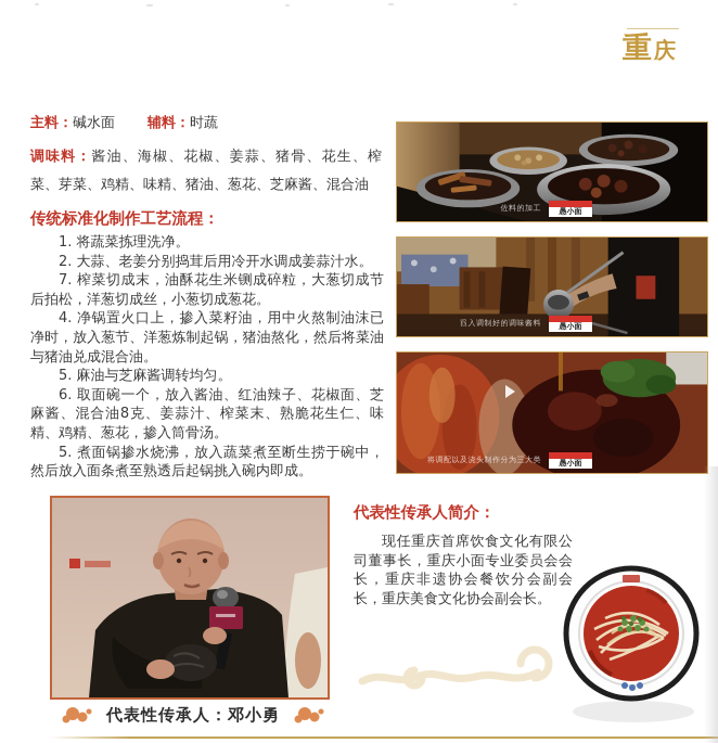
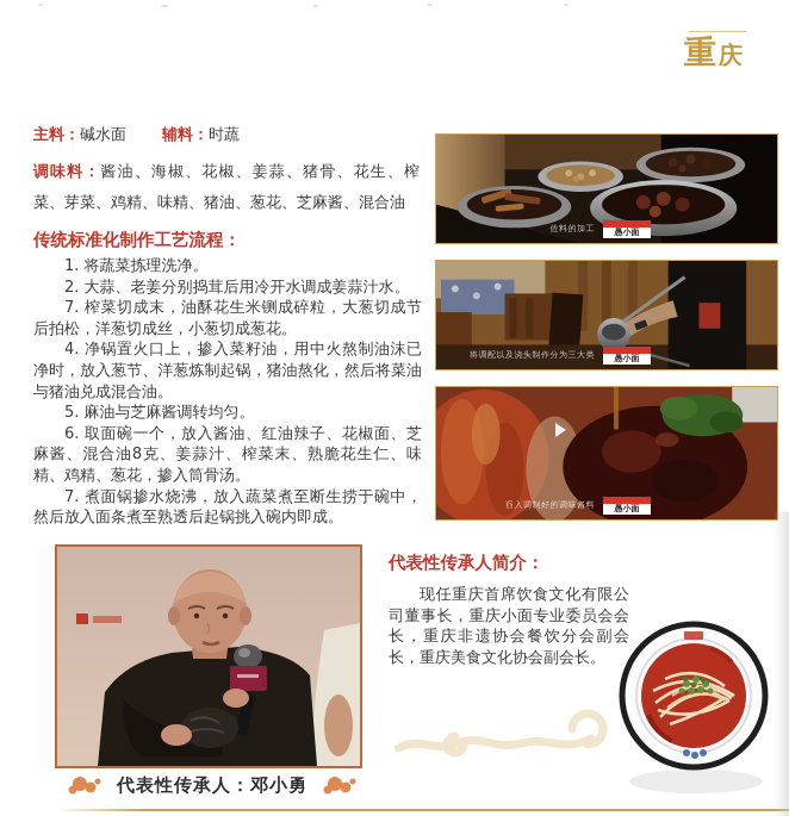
  重庆
  主料：碱水面 辅料：时蔬
  调味料：酱油、海椒、花椒、姜蒜、猪骨、花生、榨菜、芽菜、鸡精、味精、猪油、葱花、芝麻酱、混合油
  传统标准化制作工艺流程：
  1. 将蔬菜拣理洗净。
  2. 大蒜、老姜分别捣茸后用冷开水调成姜蒜汁水。
  7. 榨菜切成末，油酥花生米铡成碎粒，大葱切成节后拍松，洋葱切成丝，小葱切成葱花。
  4. 净锅置火口上，掺入菜籽油，用中火熬制油沫已净时，放入葱节、洋葱炼制起锅，猪油熬化，然后将菜油与猪油兑成混合油。
  5. 麻油与芝麻酱调转均匀。
  6. 取面碗一个，放入酱油、红油辣子、花椒面、芝麻酱、混合油8克、姜蒜汁、榨菜末、熟脆花生仁、味精、鸡精、葱花，掺入筒骨汤。
- 5. 煮面锅掺水烧沸，放入蔬菜煮至断生捞于碗中，然后放入面条煮至熟透后起锅挑入碗内即成。
+ 7. 煮面锅掺水烧沸，放入蔬菜煮至断生捞于碗中，然后放入面条煮至熟透后起锅挑入碗内即成。
  佐料的加工
  愚小面
- 舀入调制好的调味酱料
+ 将调配以及浇头制作分为三大类
  愚小面
- 将调配以及浇头制作分为三大类
+ 舀入调制好的调味酱料
  愚小面
  代表性传承人简介：
  现任重庆首席饮食文化有限公司董事长，重庆小面专业委员会会长，重庆非遗协会餐饮分会副会长，重庆美食文化协会副会长。
  代表性传承人：邓小勇
